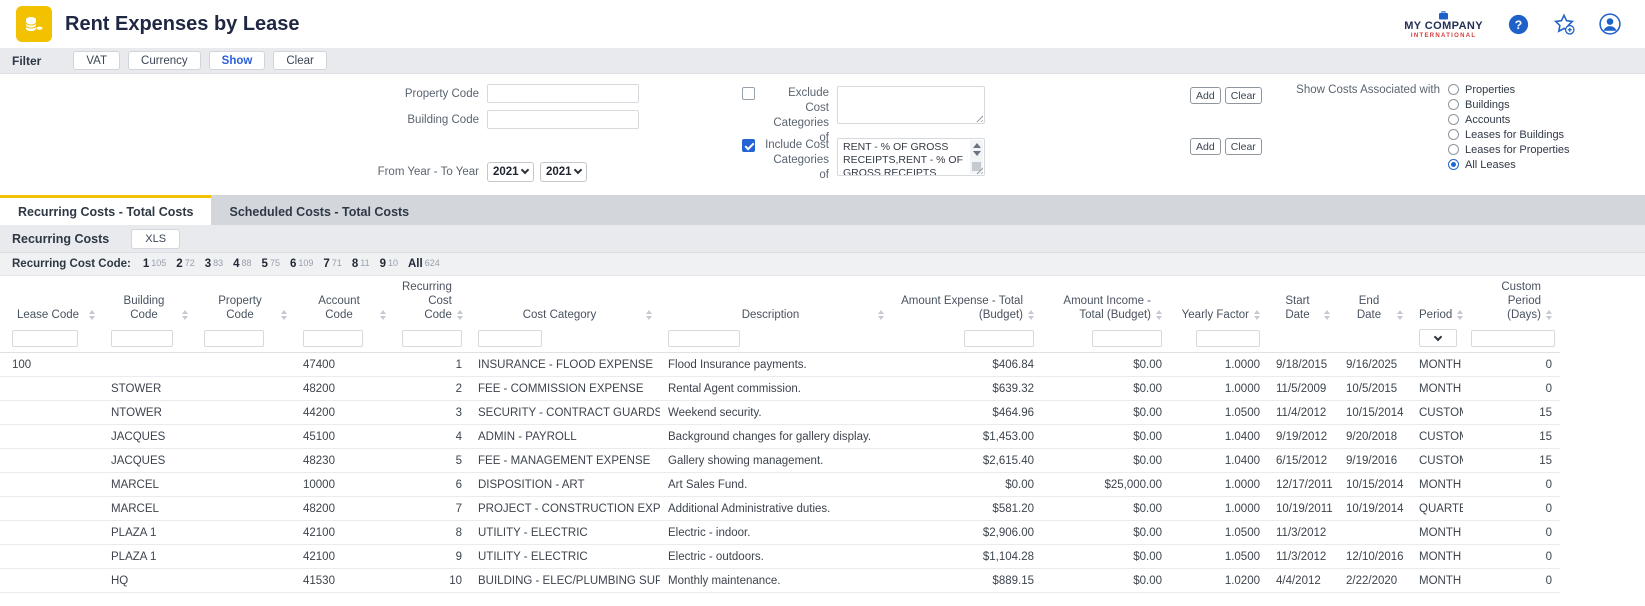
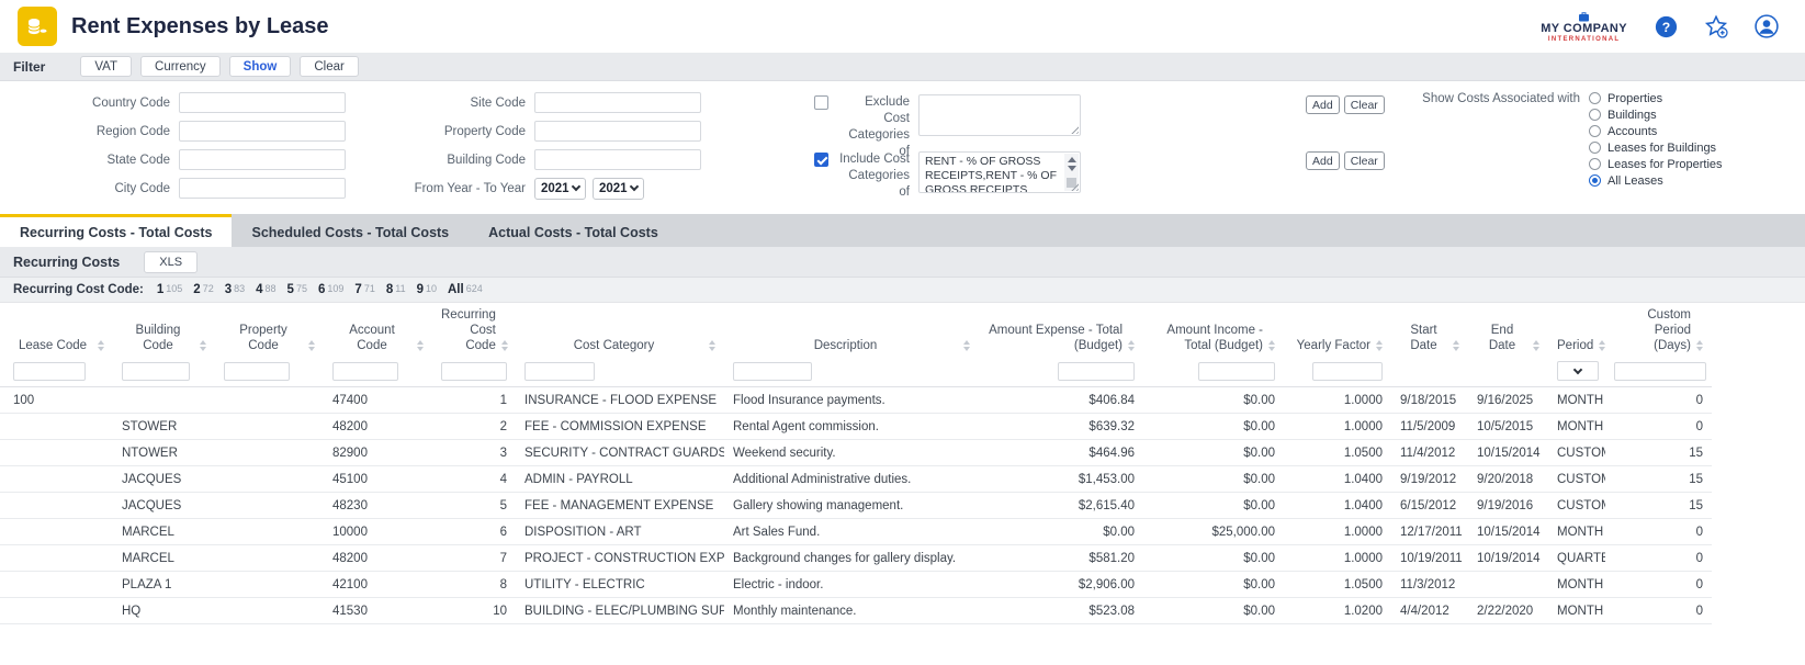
  Rent Expenses by Lease
  MY COMPANY
  ?
  Filter
  VAT
  Currency
  Show
  Clear
+ Country Code
+ Region Code
+ State Code
+ City Code
+ Site Code
  Property Code
  Building Code
  From Year - To Year
  2021
  2021
  Exclude Cost Categories of
  Include Cost Categories of
  RENT - % OF GROSS RECEIPTS,RENT - % OF GROSS RECEIPTS
  Add
  Clear
  Add
  Clear
  Show Costs Associated with
  Properties
  Buildings
  Accounts
  Leases for Buildings
  Leases for Properties
  All Leases
  Recurring Costs - Total Costs
  Scheduled Costs - Total Costs
+ Actual Costs - Total Costs
  Recurring Costs
  XLS
  Recurring Cost Code:
  1 105
  2 72
  3 83
  4 88
  5 75
  6 109
  7 71
  8 11
  9 10
  All 624
  Lease Code	Building Code	Property Code	Account Code	Recurring Cost Code	Cost Category	Description	Amount Expense - Total (Budget)	Amount Income - Total (Budget)	Yearly Factor	Start Date	End Date	Period	Custom Period (Days)
  100			47400	1	INSURANCE - FLOOD EXPENSE	Flood Insurance payments.	$406.84	$0.00	1.0000	9/18/2015	9/16/2025	MONTH	0
  	STOWER		48200	2	FEE - COMMISSION EXPENSE	Rental Agent commission.	$639.32	$0.00	1.0000	11/5/2009	10/5/2015	MONTH	0
- 	NTOWER		44200	3	SECURITY - CONTRACT GUARDS	Weekend security.	$464.96	$0.00	1.0500	11/4/2012	10/15/2014	CUSTO	15
+ 	NTOWER		82900	3	SECURITY - CONTRACT GUARDS	Weekend security.	$464.96	$0.00	1.0500	11/4/2012	10/15/2014	CUSTO	15
- 	JACQUES		45100	4	ADMIN - PAYROLL	Background changes for gallery display.	$1,453.00	$0.00	1.0400	9/19/2012	9/20/2018	CUSTO	15
+ 	JACQUES		45100	4	ADMIN - PAYROLL	Additional Administrative duties.	$1,453.00	$0.00	1.0400	9/19/2012	9/20/2018	CUSTO	15
  	JACQUES		48230	5	FEE - MANAGEMENT EXPENSE	Gallery showing management.	$2,615.40	$0.00	1.0400	6/15/2012	9/19/2016	CUSTO	15
  	MARCEL		10000	6	DISPOSITION - ART	Art Sales Fund.	$0.00	$25,000.00	1.0000	12/17/2011	10/15/2014	MONTH	0
- 	MARCEL		48200	7	PROJECT - CONSTRUCTION EXP	Additional Administrative duties.	$581.20	$0.00	1.0000	10/19/2011	10/19/2014	QUARTE	0
+ 	MARCEL		48200	7	PROJECT - CONSTRUCTION EXP	Background changes for gallery display.	$581.20	$0.00	1.0000	10/19/2011	10/19/2014	QUARTE	0
  	PLAZA 1		42100	8	UTILITY - ELECTRIC	Electric - indoor.	$2,906.00	$0.00	1.0500	11/3/2012		MONTH	0
- 	PLAZA 1		42100	9	UTILITY - ELECTRIC	Electric - outdoors.	$1,104.28	$0.00	1.0500	11/3/2012	12/10/2016	MONTH	0
- 	HQ		41530	10	BUILDING - ELEC/PLUMBING SUP	Monthly maintenance.	$889.15	$0.00	1.0200	4/4/2012	2/22/2020	MONTH	0
+ 	HQ		41530	10	BUILDING - ELEC/PLUMBING SUP	Monthly maintenance.	$523.08	$0.00	1.0200	4/4/2012	2/22/2020	MONTH	0
